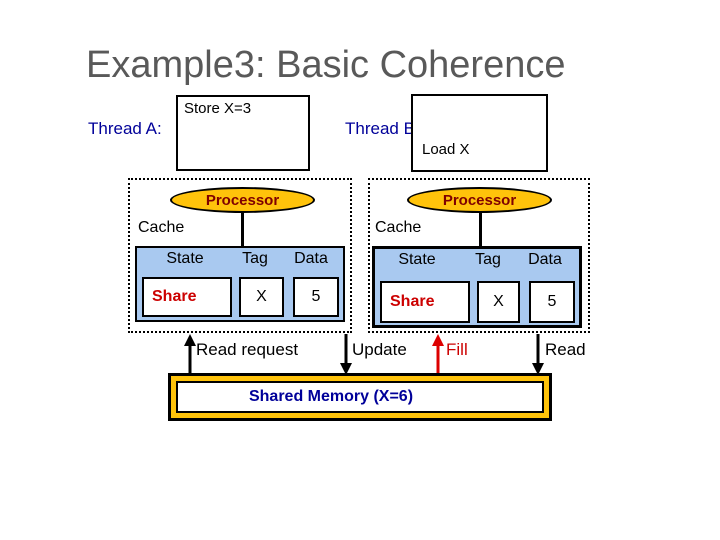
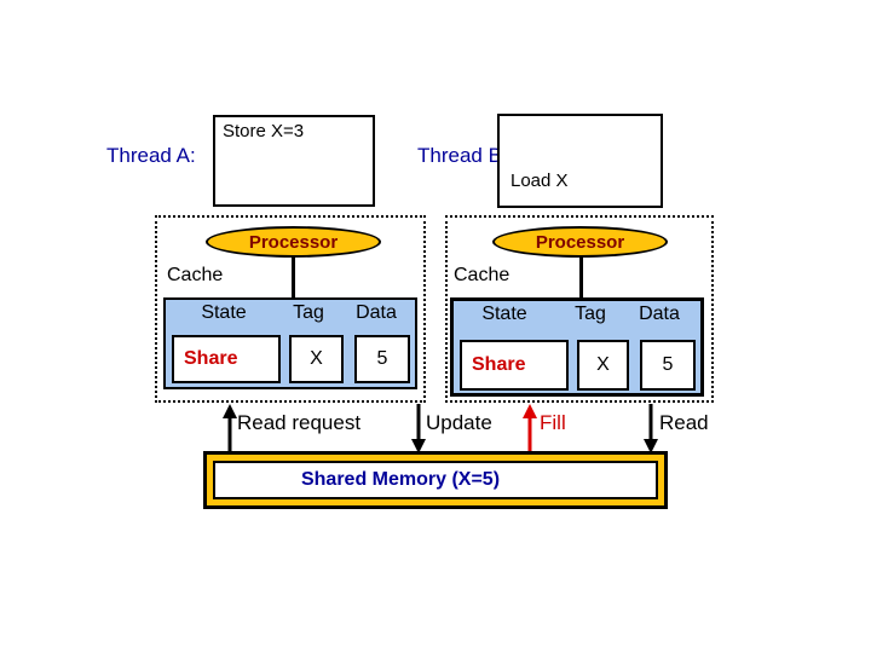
- Example3: Basic Coherence
  Thread A:
  Store X=3
  Thread B
  Load X
  Processor
  Cache
  State
  Tag
  Data
  Share
  X
  5
  Processor
  Cache
  State
  Tag
  Data
  Share
  X
  5
  Read request
  Update
  Fill
  Read
- Shared Memory (X=6)
+ Shared Memory (X=5)
